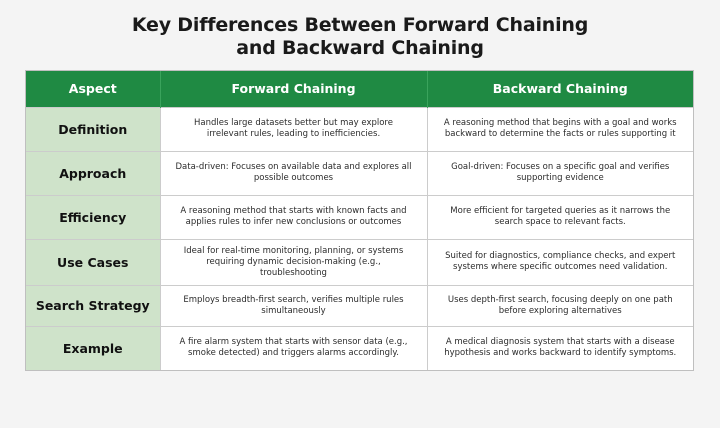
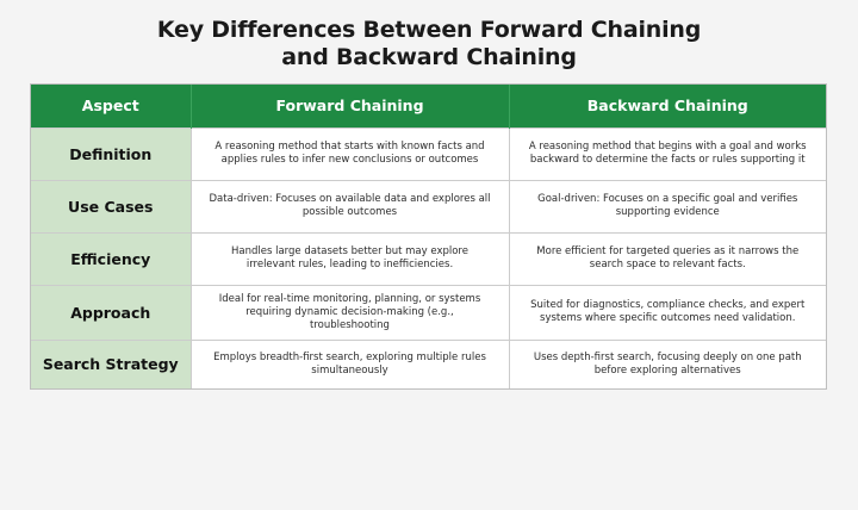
  Key Differences Between Forward Chaining
  and Backward Chaining
  Aspect	Forward Chaining	Backward Chaining
- Definition	Handles large datasets better but may explore irrelevant rules, leading to inefficiencies.	A reasoning method that begins with a goal and works backward to determine the facts or rules supporting it
+ Definition	A reasoning method that starts with known facts and applies rules to infer new conclusions or outcomes	A reasoning method that begins with a goal and works backward to determine the facts or rules supporting it
- Approach	Data-driven: Focuses on available data and explores all possible outcomes	Goal-driven: Focuses on a specific goal and verifies supporting evidence
+ Use Cases	Data-driven: Focuses on available data and explores all possible outcomes	Goal-driven: Focuses on a specific goal and verifies supporting evidence
- Efficiency	A reasoning method that starts with known facts and applies rules to infer new conclusions or outcomes	More efficient for targeted queries as it narrows the search space to relevant facts.
+ Efficiency	Handles large datasets better but may explore irrelevant rules, leading to inefficiencies.	More efficient for targeted queries as it narrows the search space to relevant facts.
- Use Cases	Ideal for real-time monitoring, planning, or systems requiring dynamic decision-making (e.g., troubleshooting	Suited for diagnostics, compliance checks, and expert systems where specific outcomes need validation.
+ Approach	Ideal for real-time monitoring, planning, or systems requiring dynamic decision-making (e.g., troubleshooting	Suited for diagnostics, compliance checks, and expert systems where specific outcomes need validation.
- Search Strategy	Employs breadth-first search, verifies multiple rules simultaneously	Uses depth-first search, focusing deeply on one path before exploring alternatives
+ Search Strategy	Employs breadth-first search, exploring multiple rules simultaneously	Uses depth-first search, focusing deeply on one path before exploring alternatives
- Example	A fire alarm system that starts with sensor data (e.g., smoke detected) and triggers alarms accordingly.	A medical diagnosis system that starts with a disease hypothesis and works backward to identify symptoms.
